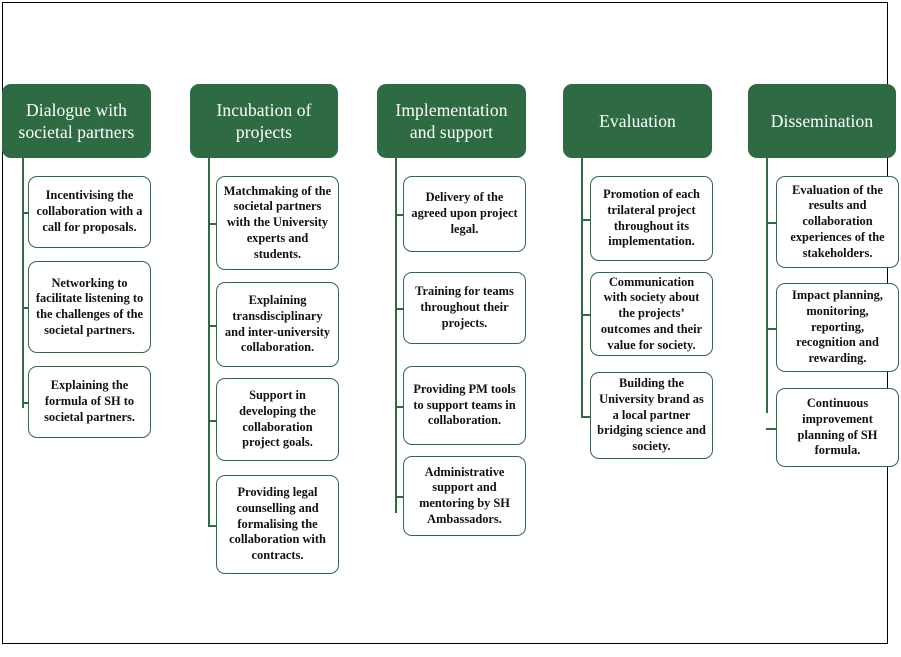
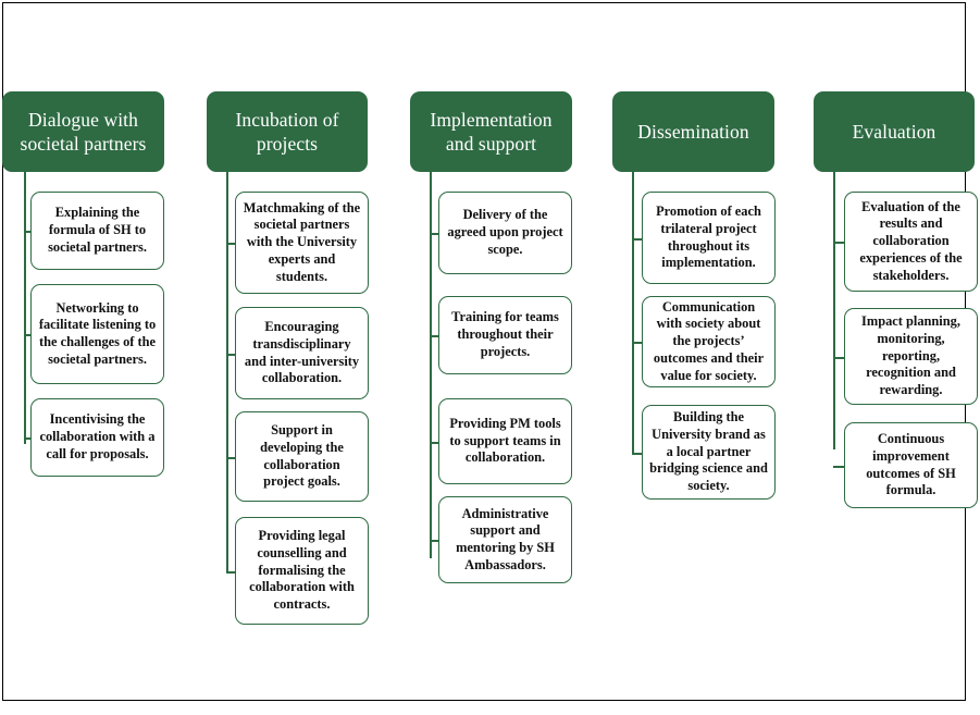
  Dialogue with societal partners
- Incentivising the collaboration with a call for proposals.
+ Explaining the formula of SH to societal partners.
  Networking to facilitate listening to the challenges of the societal partners.
- Explaining the formula of SH to societal partners.
+ Incentivising the collaboration with a call for proposals.
  Incubation of projects
  Matchmaking of the societal partners with the University experts and students.
- Explaining transdisciplinary and inter-university collaboration.
+ Encouraging transdisciplinary and inter-university collaboration.
  Support in developing the collaboration project goals.
  Providing legal counselling and formalising the collaboration with contracts.
  Implementation and support
- Delivery of the agreed upon project legal.
+ Delivery of the agreed upon project scope.
  Training for teams throughout their projects.
  Providing PM tools to support teams in collaboration.
  Administrative support and mentoring by SH Ambassadors.
- Evaluation
+ Dissemination
  Promotion of each trilateral project throughout its implementation.
  Communication with society about the projects’ outcomes and their value for society.
  Building the University brand as a local partner bridging science and society.
- Dissemination
+ Evaluation
  Evaluation of the results and collaboration experiences of the stakeholders.
  Impact planning, monitoring, reporting, recognition and rewarding.
- Continuous improvement planning of SH formula.
+ Continuous improvement outcomes of SH formula.
